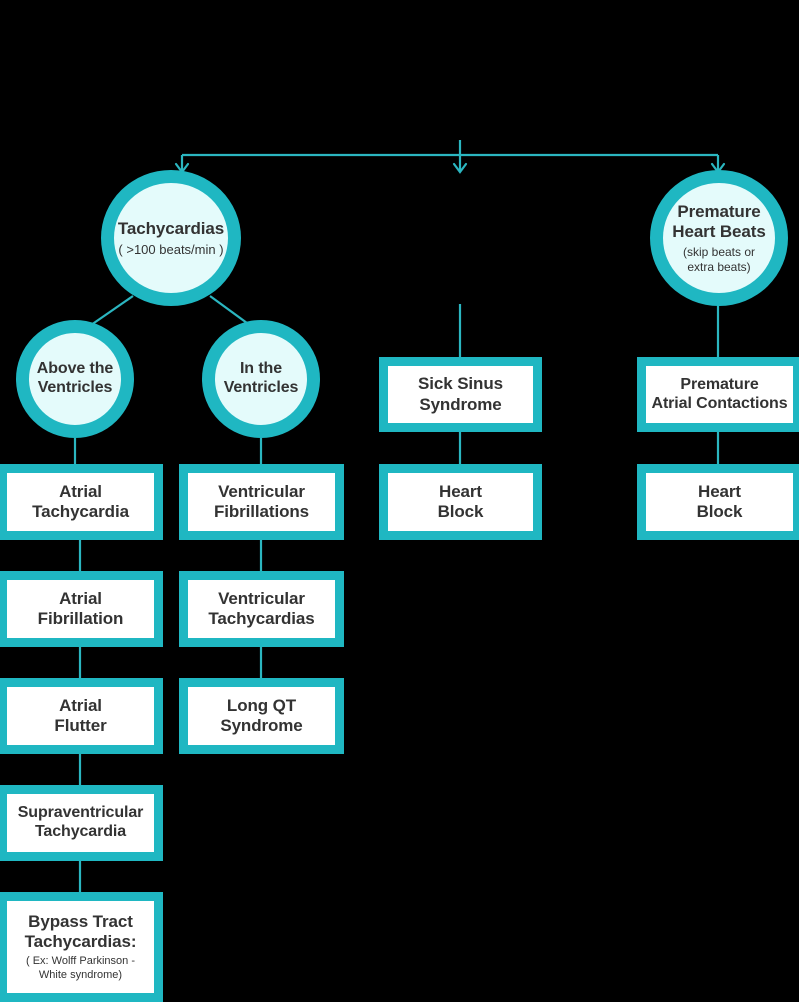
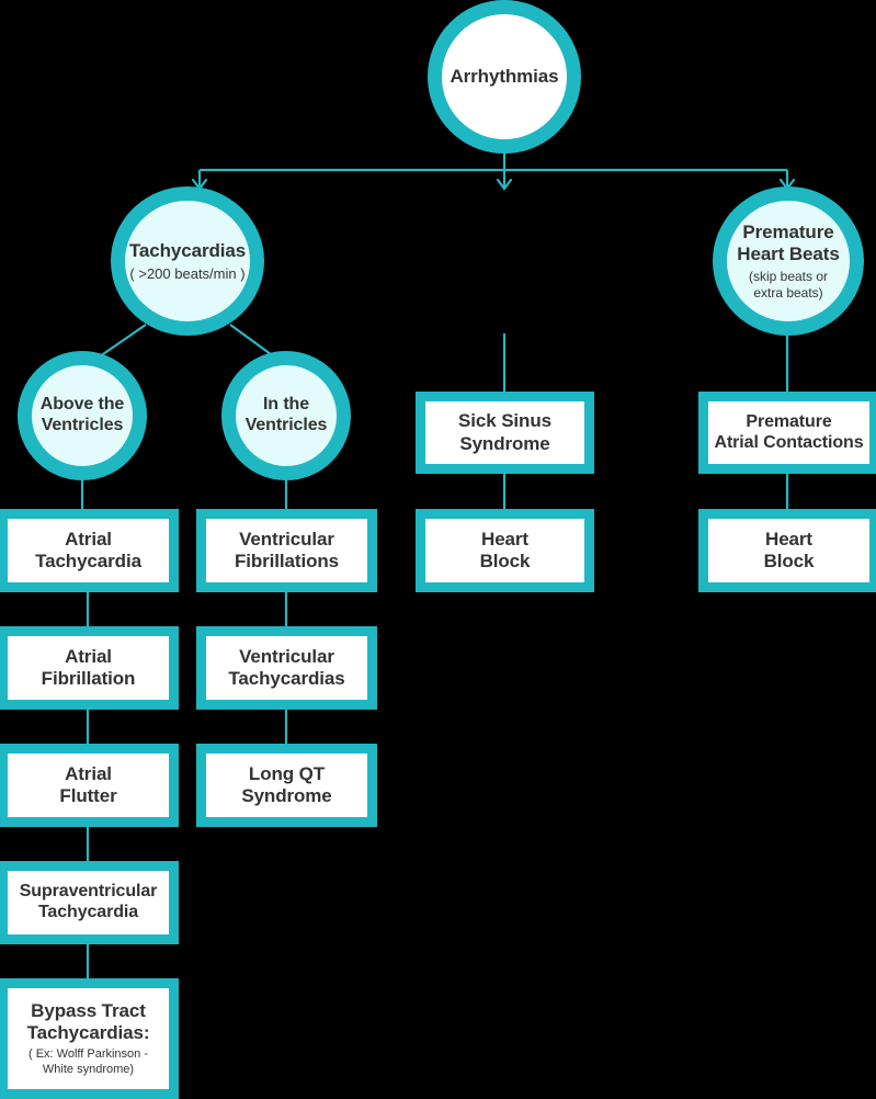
+ Arrhythmias
  Tachycardias
- ( >100 beats/min )
+ ( >200 beats/min )
  Premature
  Heart Beats
  (skip beats or
  extra beats)
  Above the
  Ventricles
  In the
  Ventricles
  Atrial
  Tachycardia
  Atrial
  Fibrillation
  Atrial
  Flutter
  Supraventricular
  Tachycardia
  Bypass Tract
  Tachycardias:
  ( Ex: Wolff Parkinson -
  White syndrome)
  Ventricular
  Fibrillations
  Ventricular
  Tachycardias
  Long QT
  Syndrome
  Sick Sinus
  Syndrome
  Heart
  Block
  Premature
  Atrial Contactions
  Heart
  Block
